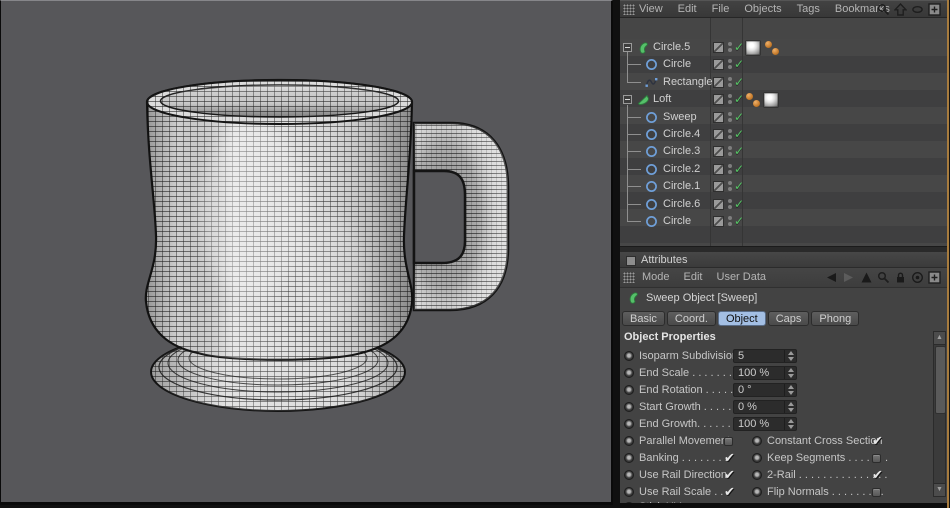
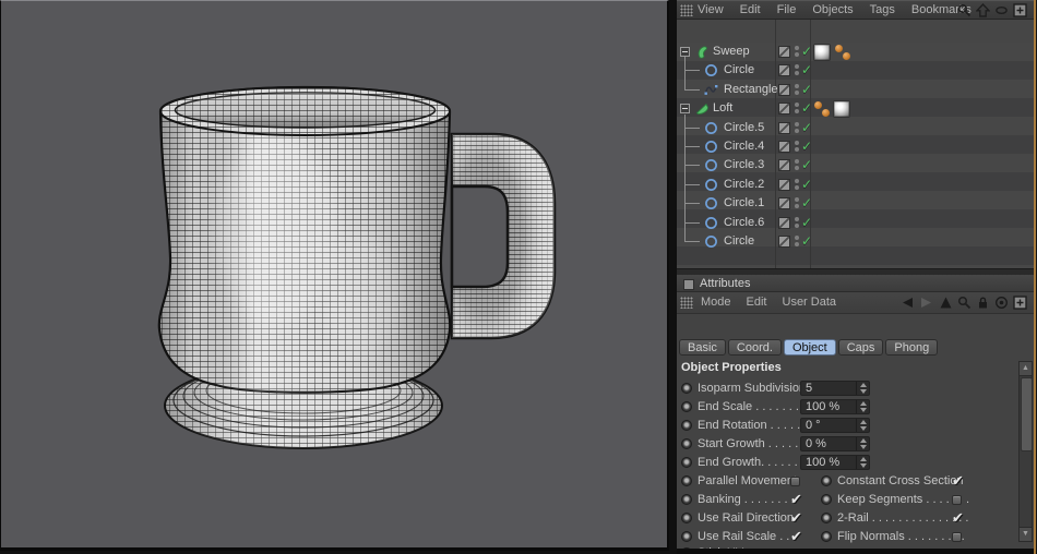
  View
  Edit
  File
  Objects
  Tags
  Bookmarks
- Circle.5
+ Sweep
  ✓
  Circle
  ✓
  Rectangle
  ✓
  Loft
  ✓
- Sweep
+ Circle.5
  ✓
  Circle.4
  ✓
  Circle.3
  ✓
  Circle.2
  ✓
  Circle.1
  ✓
  Circle.6
  ✓
  Circle
  ✓
  Attributes
  Mode
  Edit
  User Data
- Sweep Object [Sweep]
  Basic
  Coord.
  Object
  Caps
  Phong
  Object Properties
  Isoparm Subdivisio
  5
  End Scale . . . . . . .
  100 %
  End Rotation . . . . .
  0 °
  Start Growth . . . . .
  0 %
  End Growth. . . . . .
  100 %
  Parallel Moveme
  Constant Cross Section
  ✔
  Banking . . . . . . . .
  ✔
  Keep Segments . . . . .
  Use Rail Direction
  ✔
  2-Rail . . . . . . . . . . . . . . .
  ✔
  Use Rail Scale . . .
  ✔
  Flip Normals . . . . . . . .
